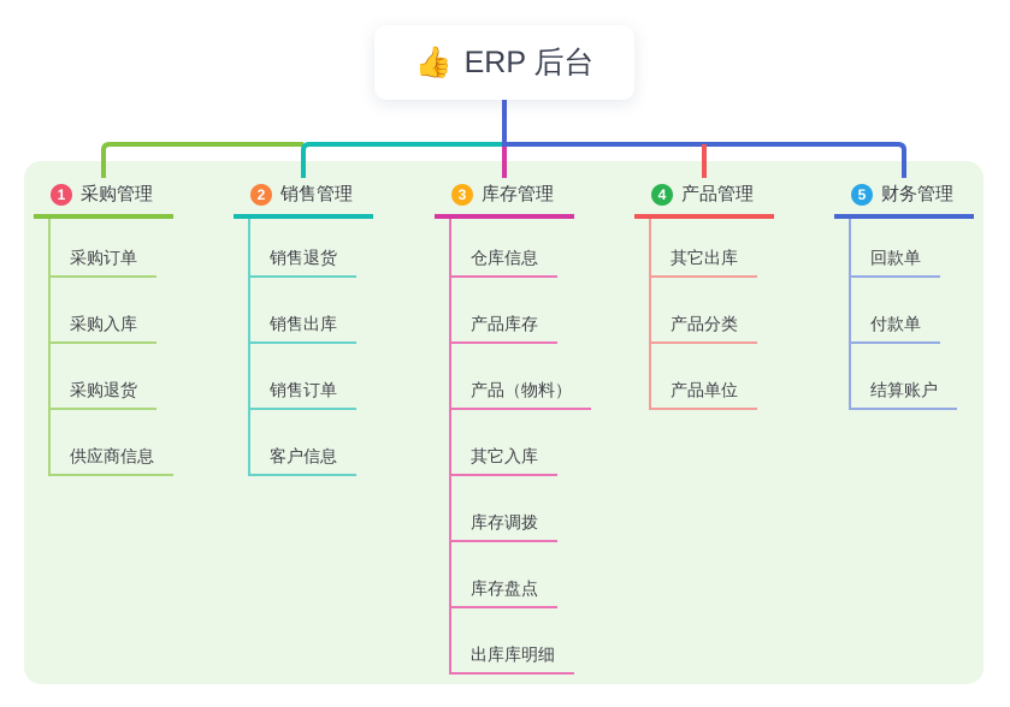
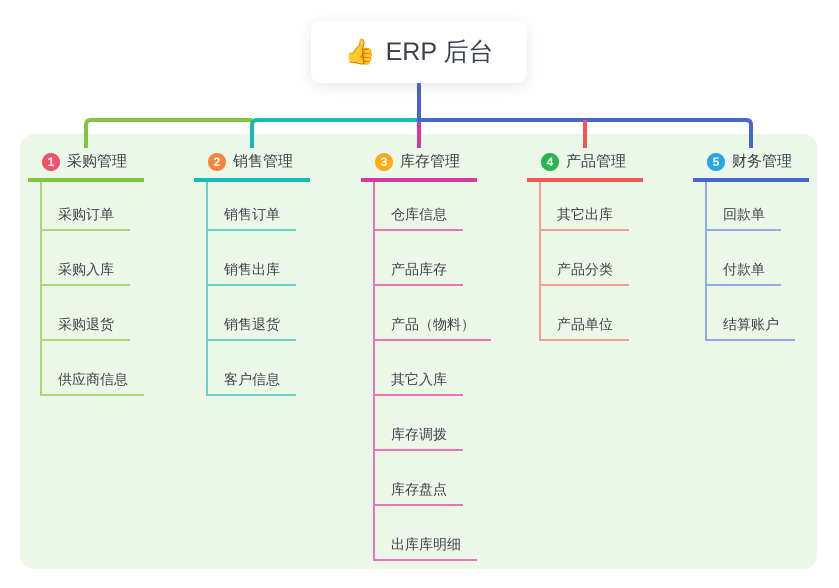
  👍
  ERP 后台
  1
  采购管理
  采购订单
  采购入库
  采购退货
  供应商信息
  2
  销售管理
- 销售退货
+ 销售订单
  销售出库
- 销售订单
+ 销售退货
  客户信息
  3
  库存管理
  仓库信息
  产品库存
  产品（物料）
  其它入库
  库存调拨
  库存盘点
  出库库明细
  4
  产品管理
  其它出库
  产品分类
  产品单位
  5
  财务管理
  回款单
  付款单
  结算账户
